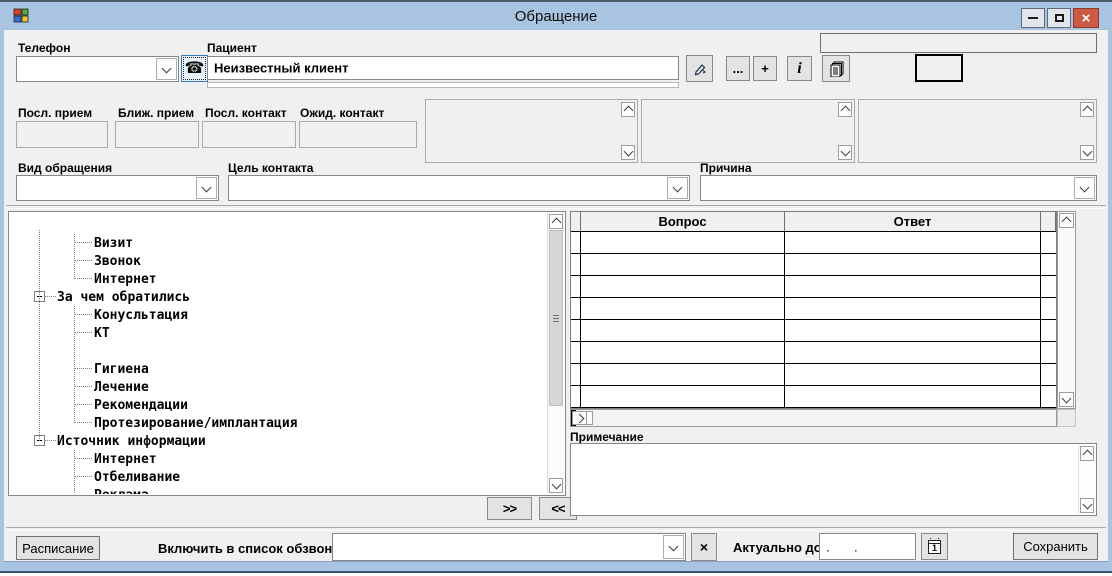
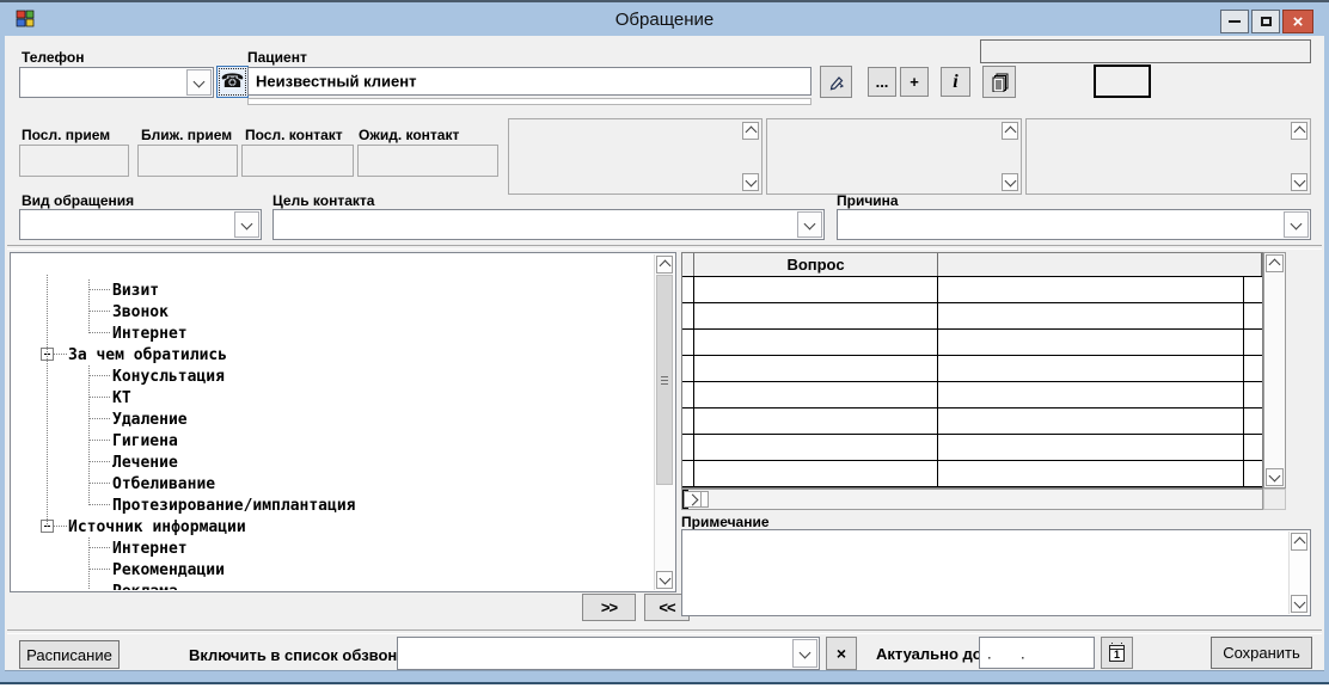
  Обращение
  ×
  Телефон
  ☎
  Пациент
  Неизвестный клиент
  ...
  +
  i
  Посл. прием
  Ближ. прием
  Посл. контакт
  Ожид. контакт
  Вид обращения
  Цель контакта
  Причина
  Визит
  Звонок
  Интернет
  За чем обратились
  Конусльтация
  КТ
+ Удаление
  Гигиена
  Лечение
- Рекомендации
+ Отбеливание
  Протезирование/имплантация
  Источник информации
  Интернет
- Отбеливание
+ Рекомендации
  >>
  <<
  Вопрос
- Ответ
  Примечание
  Расписание
  Включить в список обзвон
  ×
  Актуально до
  . .
  1
  Сохранить
